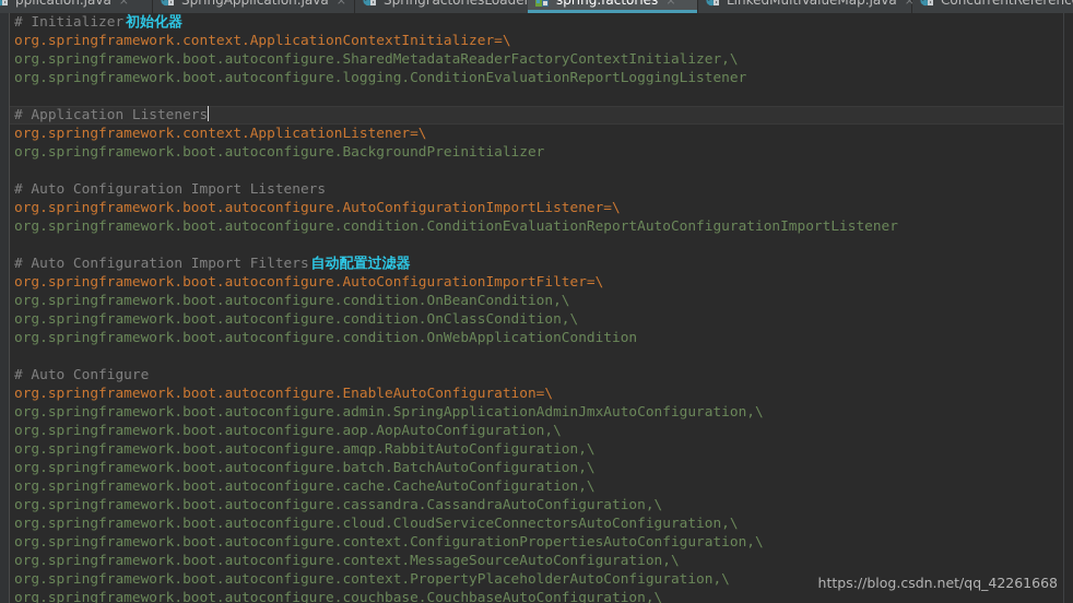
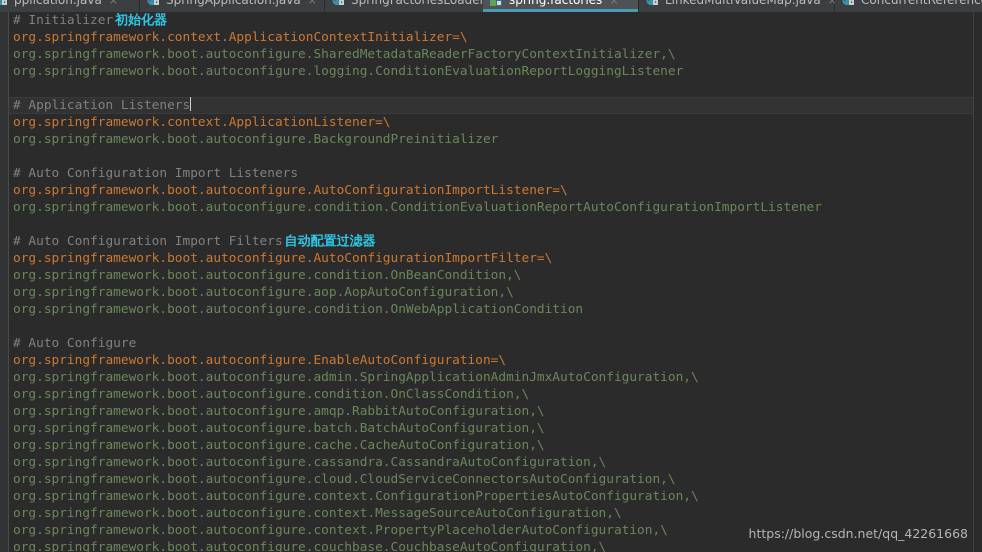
  pplication.java ×
  SpringApplication.java ×
  SpringFactoriesLoader
  spring.factories ×
  LinkedMultiValueMap.java ×
  ConcurrentReferenc
  # Initializer 初始化器
  org.springframework.context.ApplicationContextInitializer=\
  org.springframework.boot.autoconfigure.SharedMetadataReaderFactoryContextInitializer,\
  org.springframework.boot.autoconfigure.logging.ConditionEvaluationReportLoggingListener
  # Application Listeners
  org.springframework.context.ApplicationListener=\
  org.springframework.boot.autoconfigure.BackgroundPreinitializer
  # Auto Configuration Import Listeners
  org.springframework.boot.autoconfigure.AutoConfigurationImportListener=\
  org.springframework.boot.autoconfigure.condition.ConditionEvaluationReportAutoConfigurationImportListener
  # Auto Configuration Import Filters 自动配置过滤器
  org.springframework.boot.autoconfigure.AutoConfigurationImportFilter=\
  org.springframework.boot.autoconfigure.condition.OnBeanCondition,\
- org.springframework.boot.autoconfigure.condition.OnClassCondition,\
+ org.springframework.boot.autoconfigure.aop.AopAutoConfiguration,\
  org.springframework.boot.autoconfigure.condition.OnWebApplicationCondition
  # Auto Configure
  org.springframework.boot.autoconfigure.EnableAutoConfiguration=\
  org.springframework.boot.autoconfigure.admin.SpringApplicationAdminJmxAutoConfiguration,\
- org.springframework.boot.autoconfigure.aop.AopAutoConfiguration,\
+ org.springframework.boot.autoconfigure.condition.OnClassCondition,\
  org.springframework.boot.autoconfigure.amqp.RabbitAutoConfiguration,\
  org.springframework.boot.autoconfigure.batch.BatchAutoConfiguration,\
  org.springframework.boot.autoconfigure.cache.CacheAutoConfiguration,\
  org.springframework.boot.autoconfigure.cassandra.CassandraAutoConfiguration,\
  org.springframework.boot.autoconfigure.cloud.CloudServiceConnectorsAutoConfiguration,\
  org.springframework.boot.autoconfigure.context.ConfigurationPropertiesAutoConfiguration,\
  org.springframework.boot.autoconfigure.context.MessageSourceAutoConfiguration,\
  org.springframework.boot.autoconfigure.context.PropertyPlaceholderAutoConfiguration,\
  org.springframework.boot.autoconfigure.couchbase.CouchbaseAutoConfiguration,\
  https://blog.csdn.net/qq_42261668
